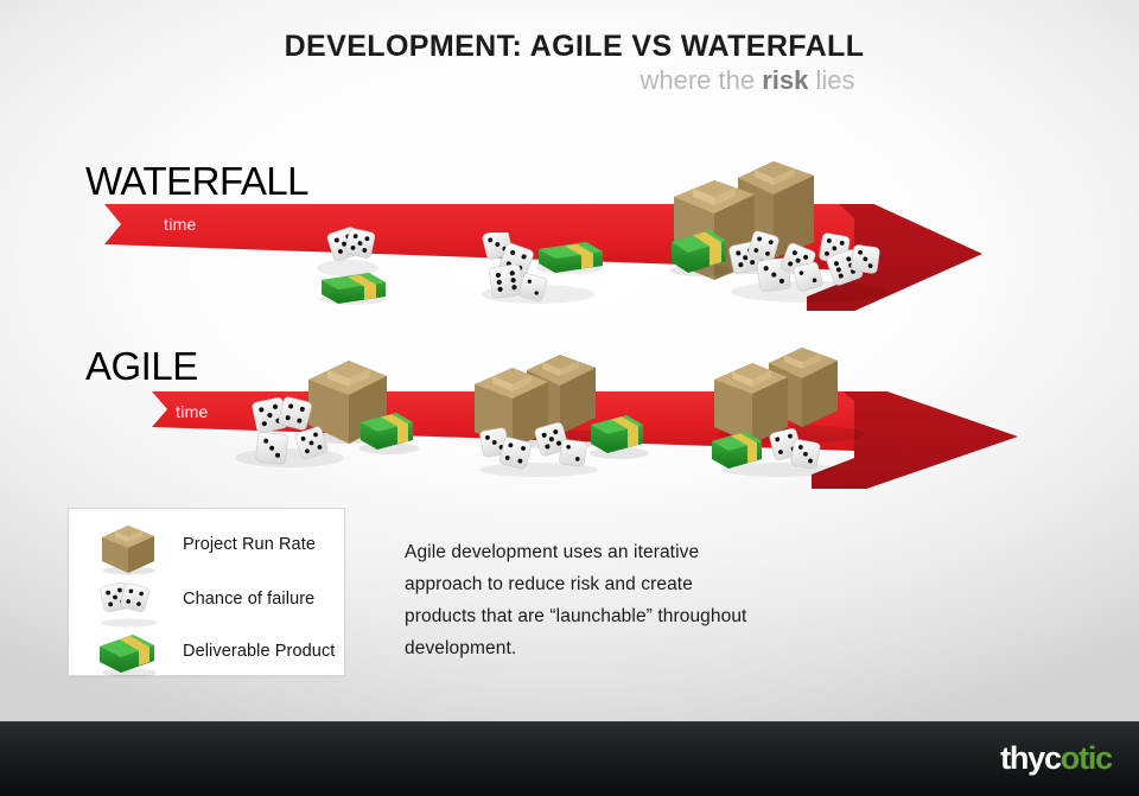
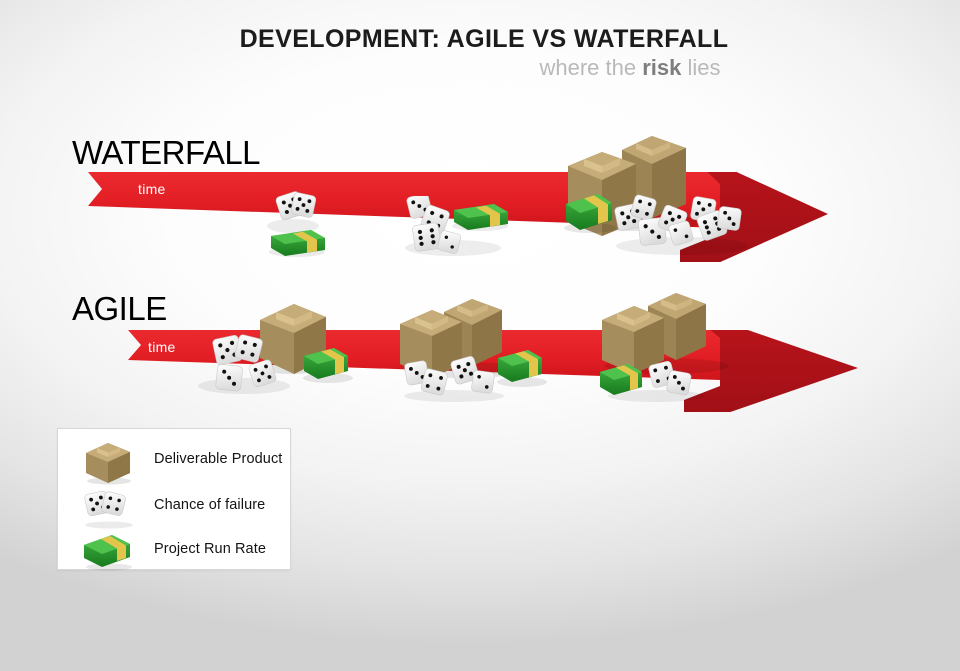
  DEVELOPMENT: AGILE VS WATERFALL
  where the risk lies
  WATERFALL
  time
  AGILE
  time
- Project Run Rate
+ Deliverable Product
  Chance of failure
- Deliverable Product
+ Project Run Rate
- Agile development uses an iterative approach to reduce risk and create products that are “launchable” throughout development.
- thycotic
